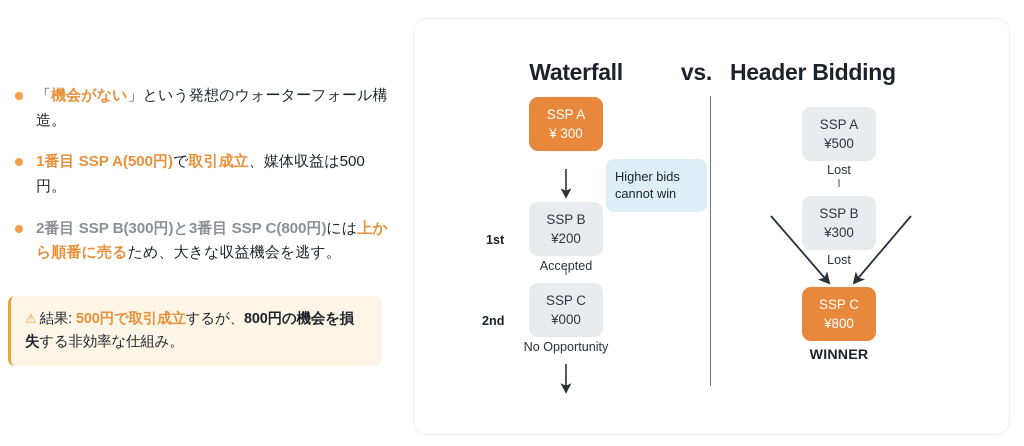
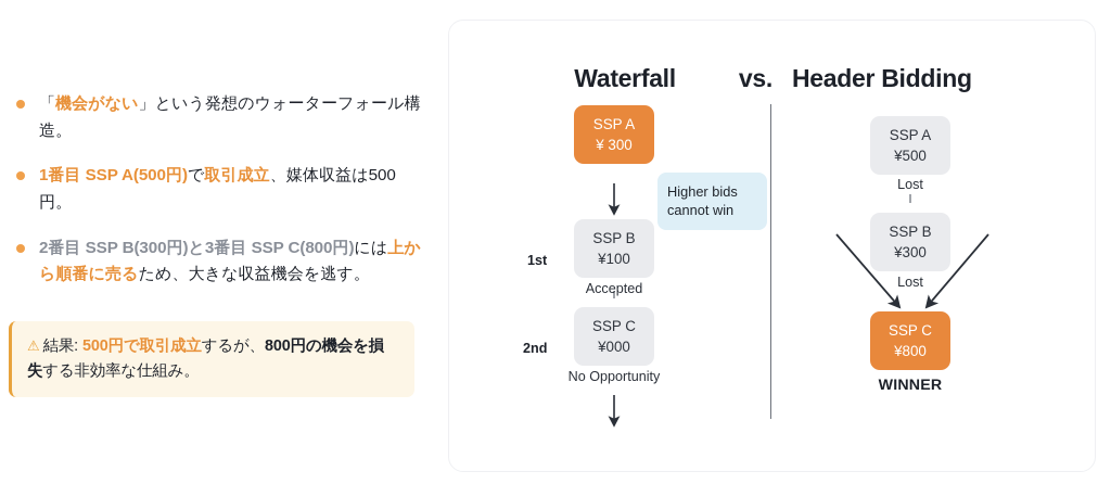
  「機会がない」という発想のウォーターフォール構造。
  1番目 SSP A(500円)で取引成立、媒体収益は500円。
  2番目 SSP B(300円)と3番目 SSP C(800円)には上から順番に売るため、大きな収益機会を逃す。
  ⚠ 結果: 500円で取引成立するが、800円の機会を損失する非効率な仕組み。
  Waterfall vs. Header Bidding
  1st
  2nd
  SSP A
  ¥ 300
  SSP B
- ¥200
+ ¥100
  Accepted
  SSP C
  ¥000
  No Opportunity
  Higher bids cannot win
  SSP A
  ¥500
  Lost
  SSP B
  ¥300
  Lost
  SSP C
  ¥800
  WINNER
